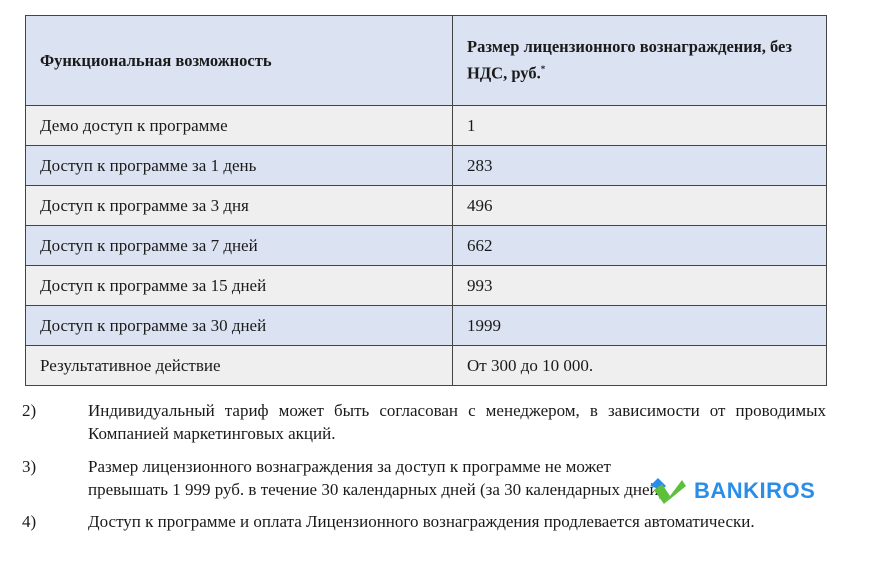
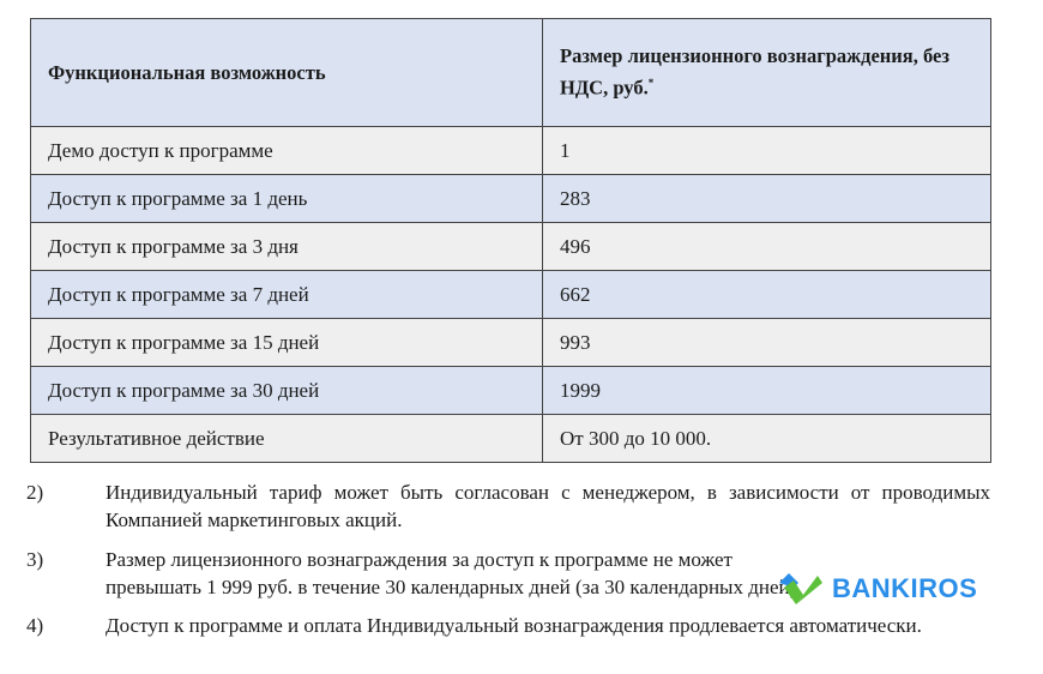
  Функциональная возможность	Размер лицензионного вознаграждения, без НДС, руб.*
  Демо доступ к программе	1
  Доступ к программе за 1 день	283
  Доступ к программе за 3 дня	496
  Доступ к программе за 7 дней	662
  Доступ к программе за 15 дней	993
  Доступ к программе за 30 дней	1999
  Результативное действие	От 300 до 10 000.
  2)
  Индивидуальный тариф может быть согласован с менеджером, в зависимости от проводимых Компанией маркетинговых акций.
  3)
  Размер лицензионного вознаграждения за доступ к программе не может превышать 1 999 руб. в течение 30 календарных дней (за 30 календарных дней.
  4)
- Доступ к программе и оплата Лицензионного вознаграждения продлевается автоматически.
+ Доступ к программе и оплата Индивидуальный вознаграждения продлевается автоматически.
  BANKIROS
